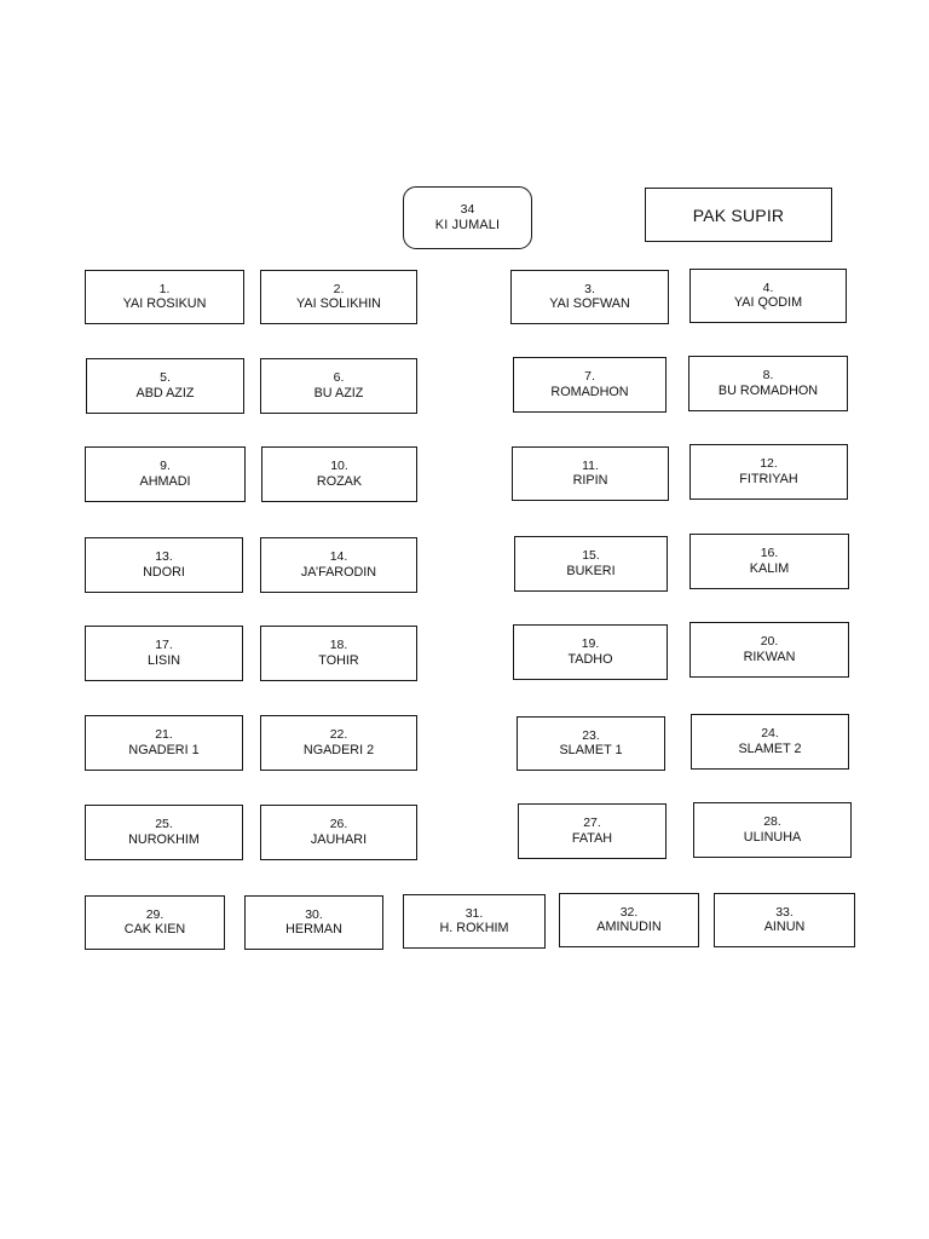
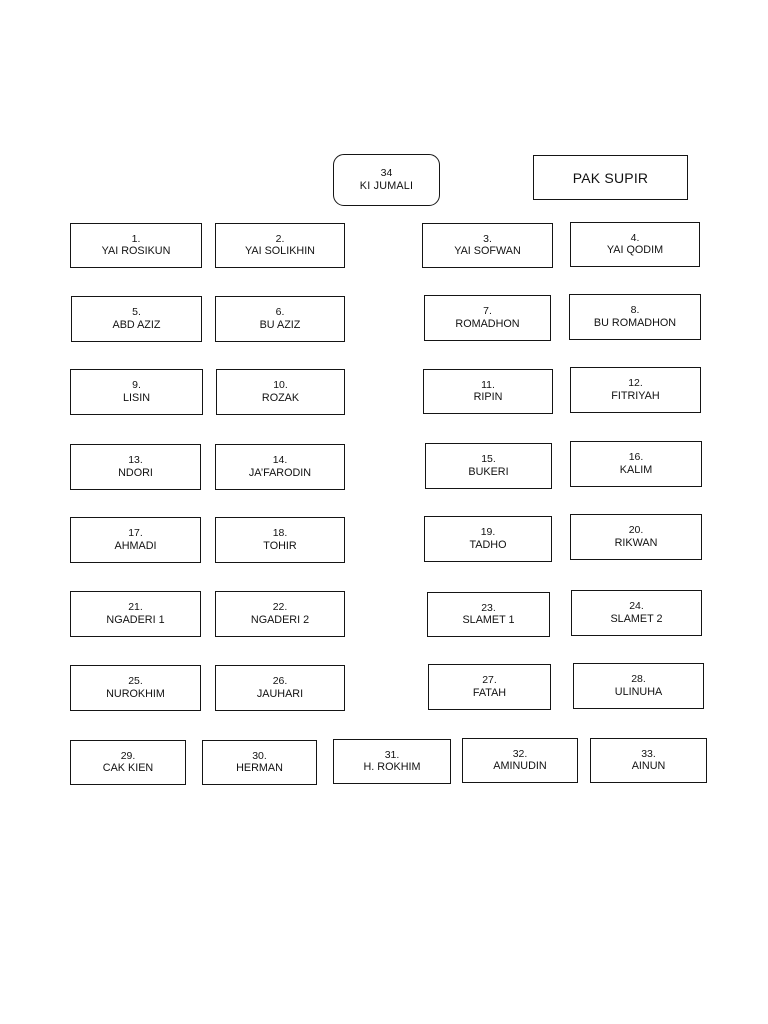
  34
  KI JUMALI
  PAK SUPIR
  1.
  YAI ROSIKUN
  2.
  YAI SOLIKHIN
  3.
  YAI SOFWAN
  4.
  YAI QODIM
  5.
  ABD AZIZ
  6.
  BU AZIZ
  7.
  ROMADHON
  8.
  BU ROMADHON
  9.
- AHMADI
+ LISIN
  10.
  ROZAK
  11.
  RIPIN
  12.
  FITRIYAH
  13.
  NDORI
  14.
  JA’FARODIN
  15.
  BUKERI
  16.
  KALIM
  17.
- LISIN
+ AHMADI
  18.
  TOHIR
  19.
  TADHO
  20.
  RIKWAN
  21.
  NGADERI 1
  22.
  NGADERI 2
  23.
  SLAMET 1
  24.
  SLAMET 2
  25.
  NUROKHIM
  26.
  JAUHARI
  27.
  FATAH
  28.
  ULINUHA
  29.
  CAK KIEN
  30.
  HERMAN
  31.
  H. ROKHIM
  32.
  AMINUDIN
  33.
  AINUN
